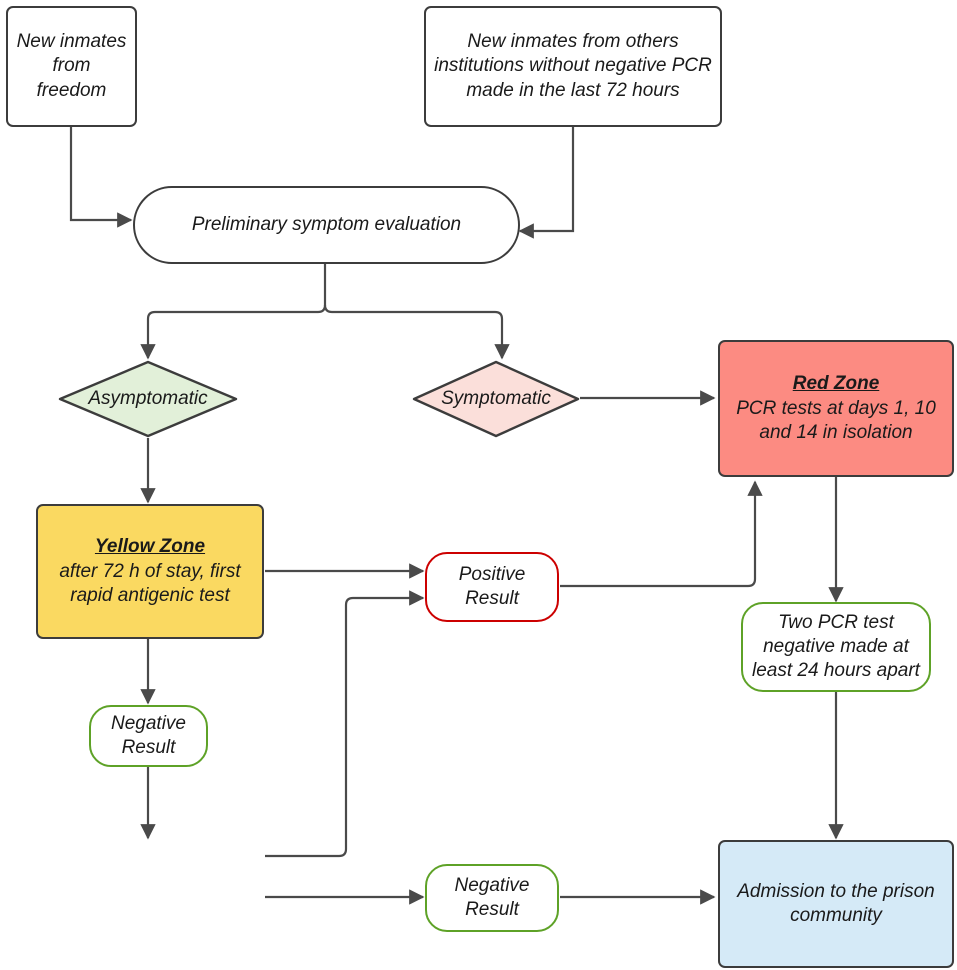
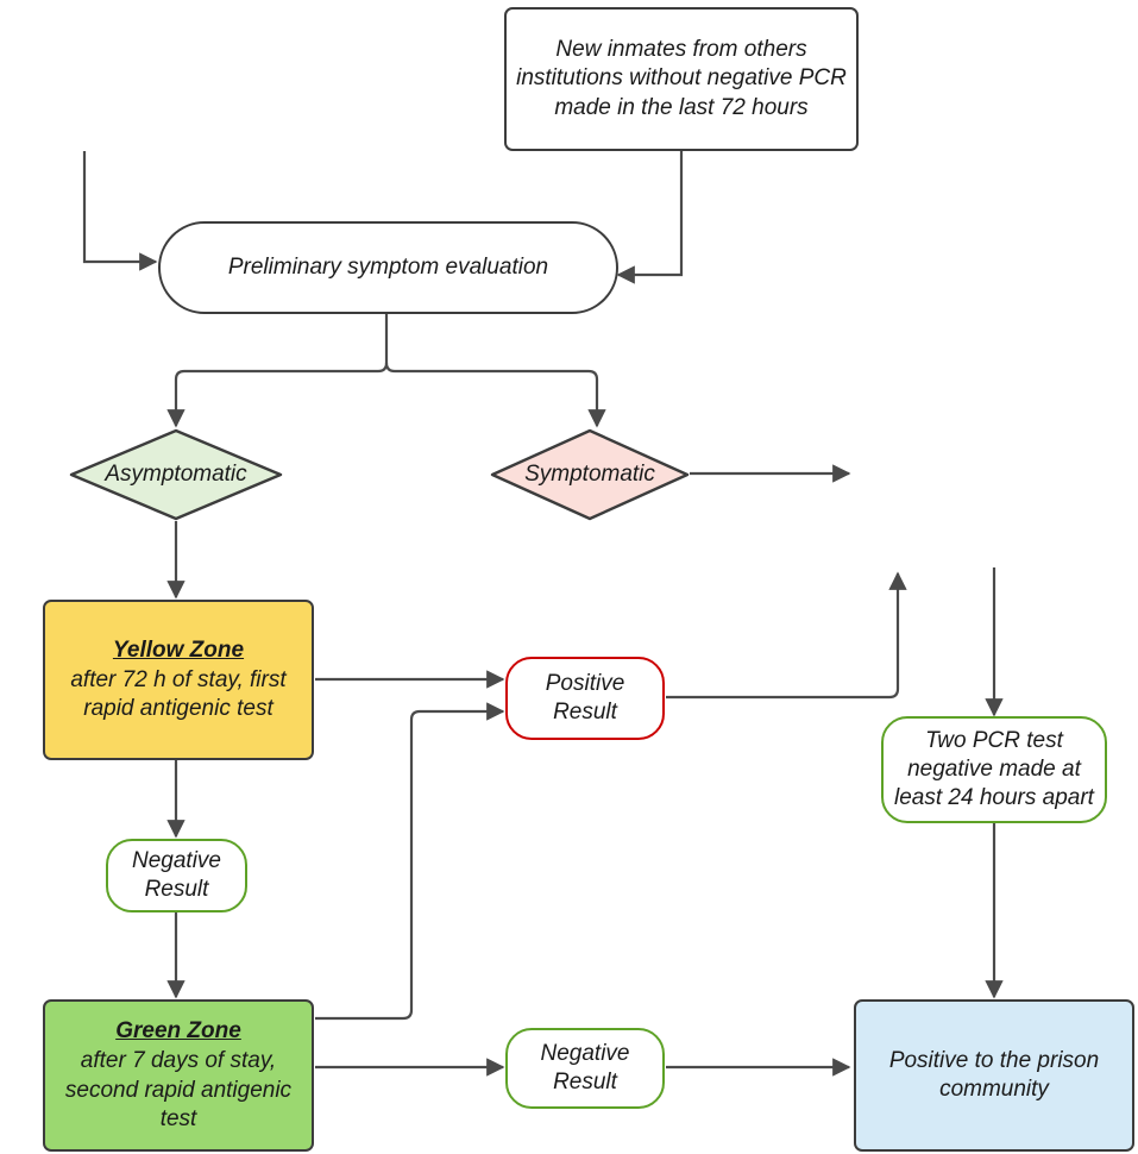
- New inmates from freedom
  New inmates from others institutions without negative PCR made in the last 72 hours
  Preliminary symptom evaluation
  Asymptomatic
  Symptomatic
- Red Zone
- PCR tests at days 1, 10 and 14 in isolation
  Yellow Zone
  after 72 h of stay, first rapid antigenic test
+ Green Zone
+ after 7 days of stay, second rapid antigenic test
  Positive Result
  Negative Result
  Negative Result
  Two PCR test negative made at least 24 hours apart
- Admission to the prison community
+ Positive to the prison community
